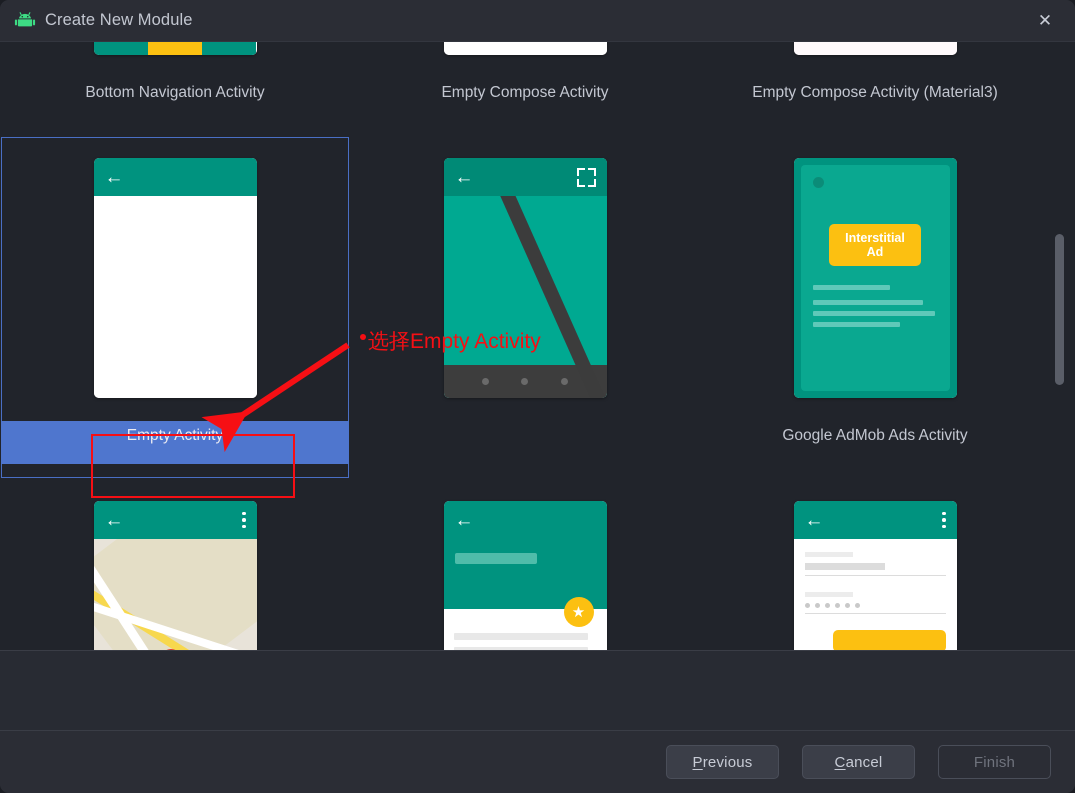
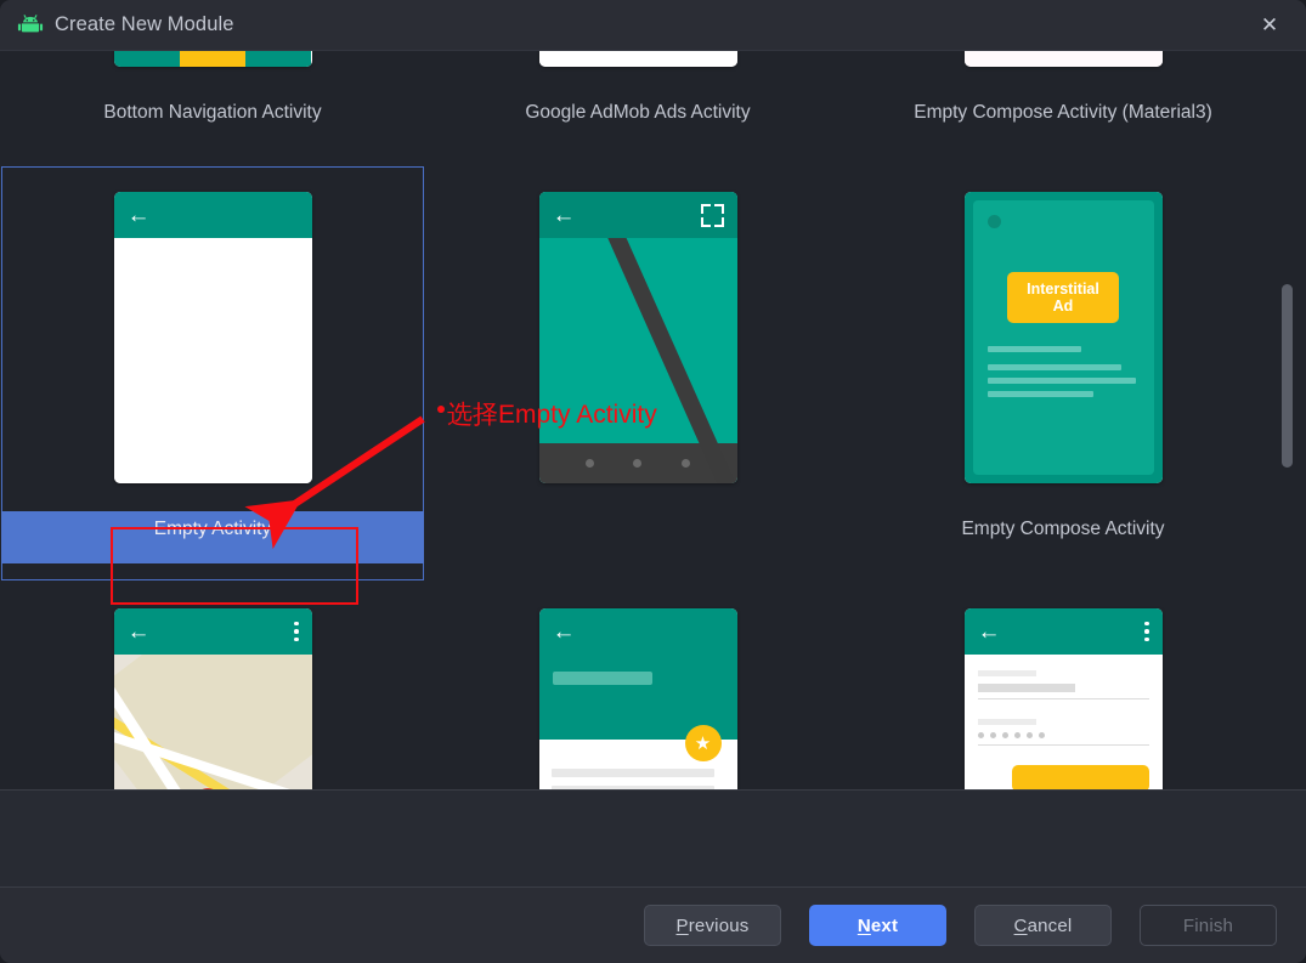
  Create New Module
  ✕
  Bottom Navigation Activity
- Empty Compose Activity
+ Google AdMob Ads Activity
  Empty Compose Activity (Material3)
  ←
  Empty Activity
  ←
  Interstitial Ad
- Google AdMob Ads Activity
+ Empty Compose Activity
  ←
  ←
  ★
  ←
  Previous
+ Next
  Cancel
  Finish
  选择Empty Activity
